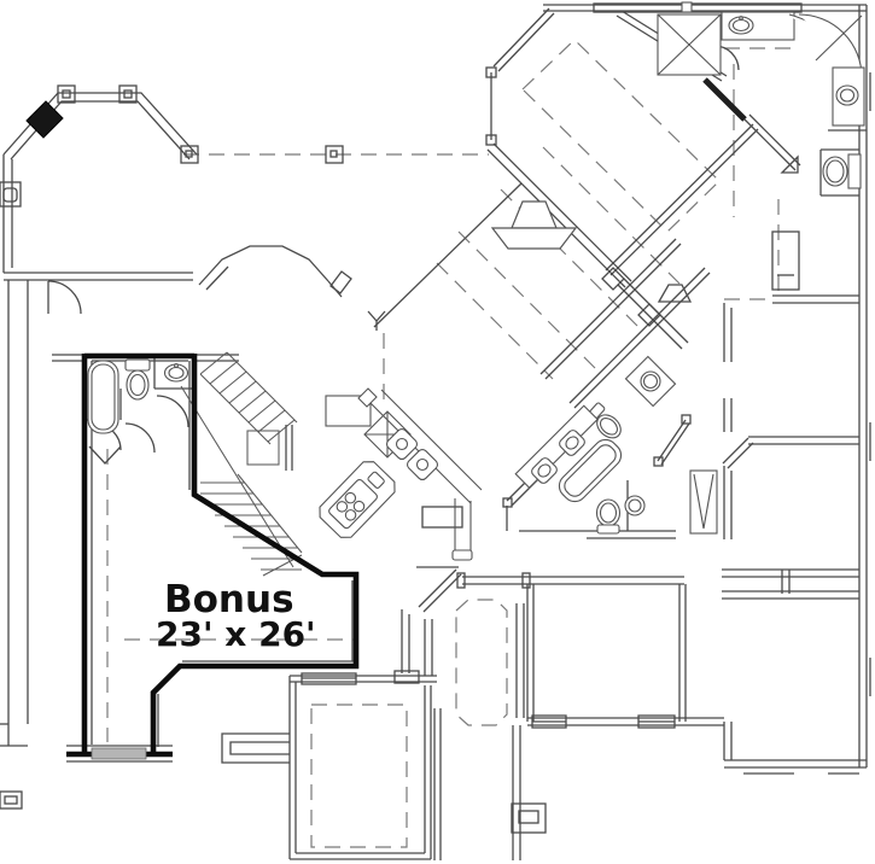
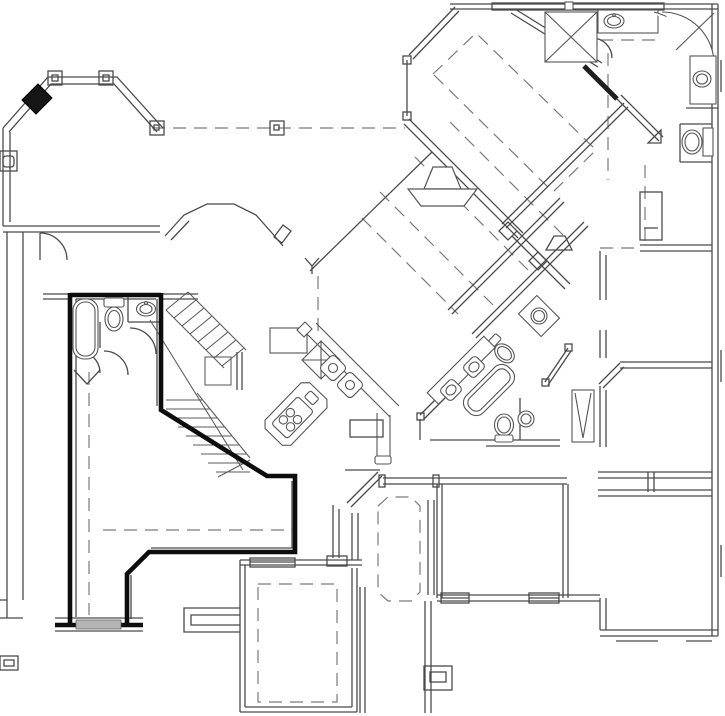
- Bonus
- 23' x 26'
